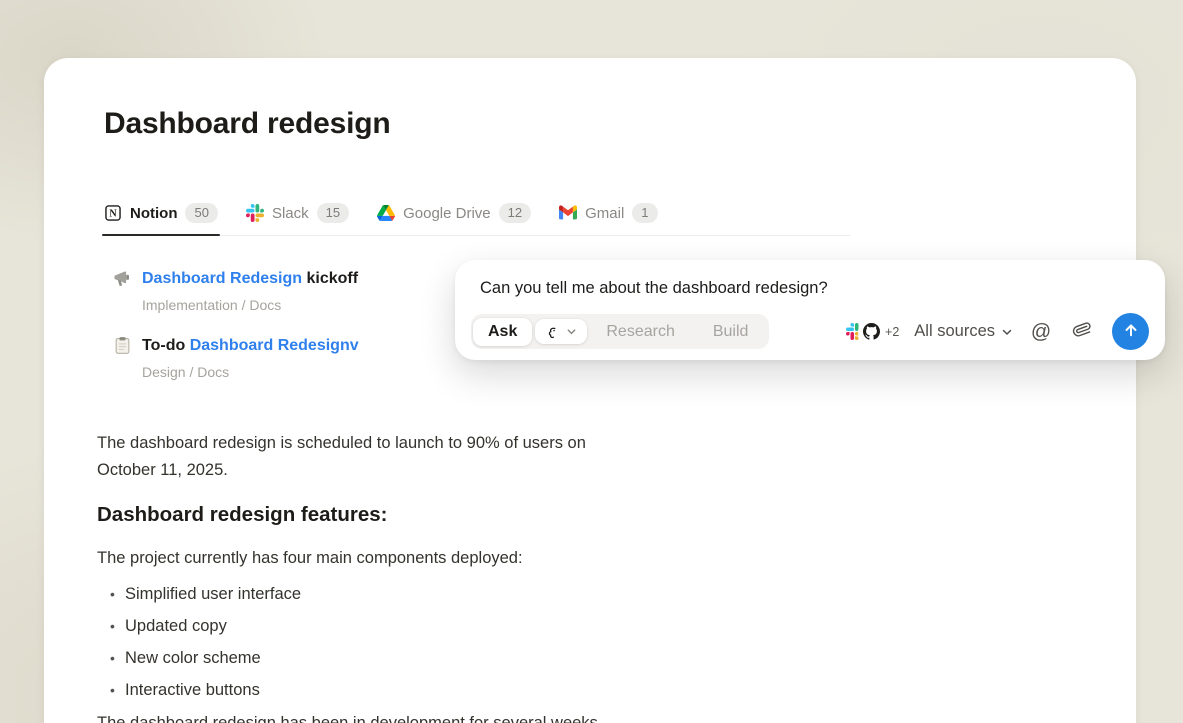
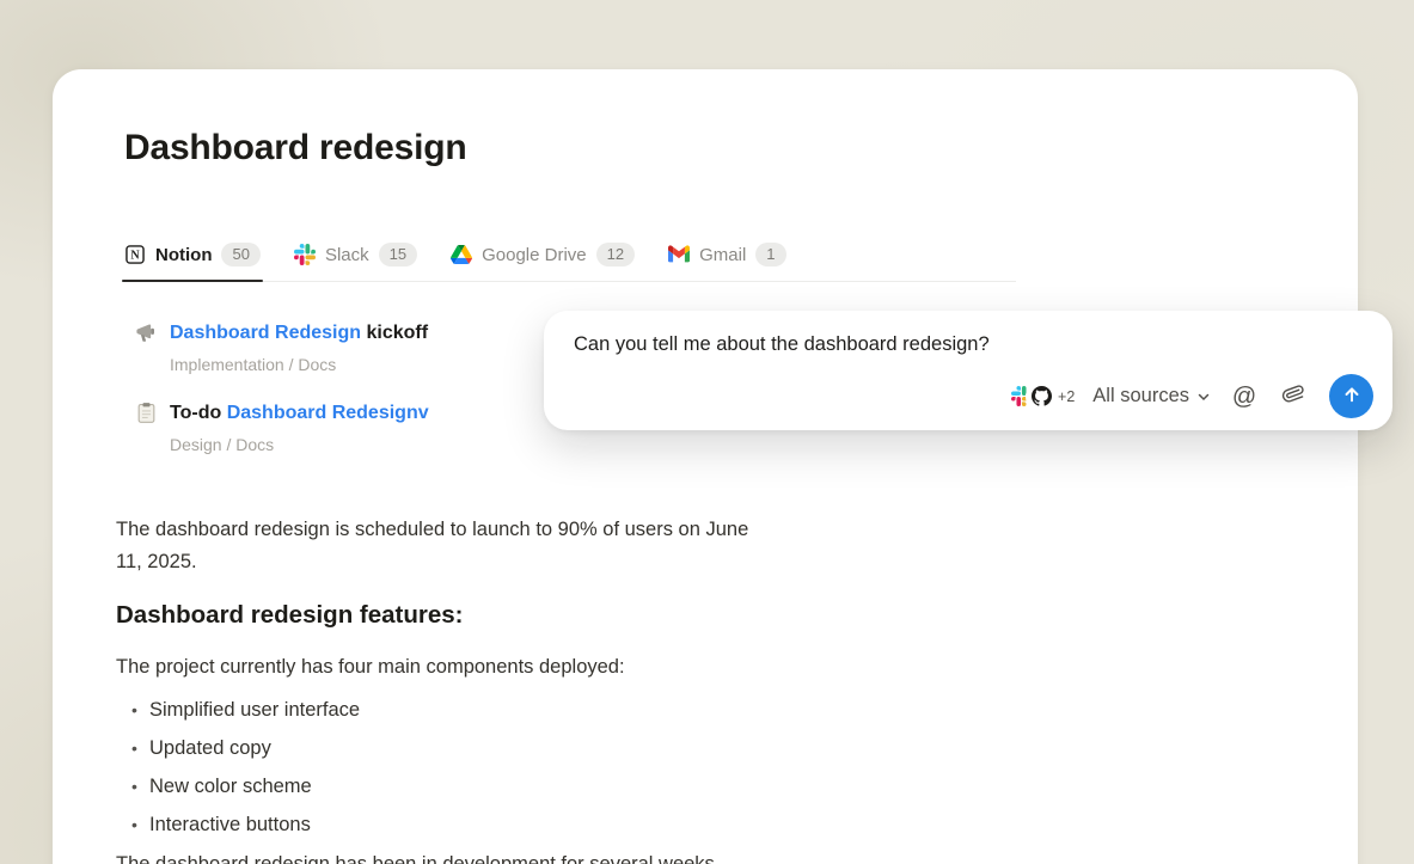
  Dashboard redesign
  N
  Notion
  50
  Slack
  15
  Google Drive
  12
  Gmail
  1
  Dashboard Redesign kickoff
  Implementation / Docs
  To-do Dashboard Redesignv
  Design / Docs
- The dashboard redesign is scheduled to launch to 90% of users on October 11, 2025.
+ The dashboard redesign is scheduled to launch to 90% of users on June 11, 2025.
  Dashboard redesign features:
  The project currently has four main components deployed:
  Simplified user interface
  Updated copy
  New color scheme
  Interactive buttons
  Can you tell me about the dashboard redesign?
- Ask
- Research
- Build
  +2
  All sources
  @
